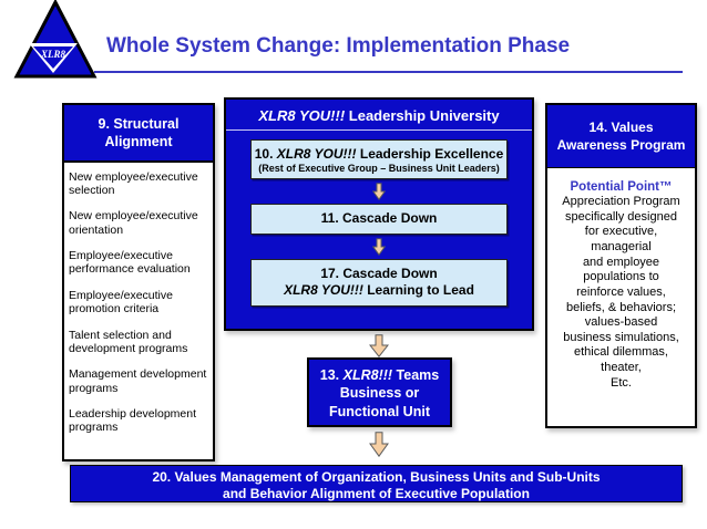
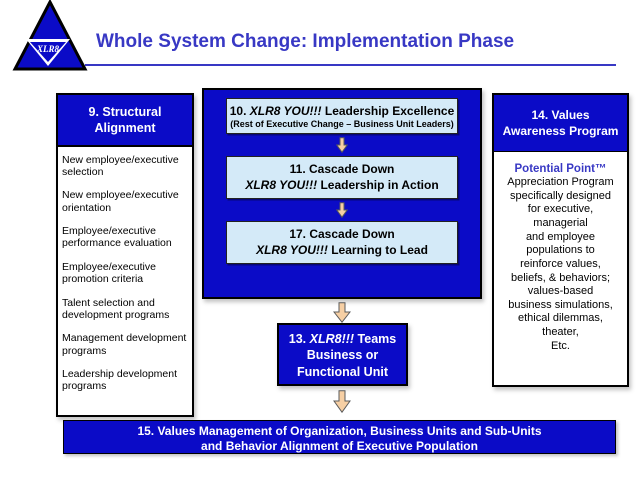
  XLR8
  Whole System Change: Implementation Phase
  9. Structural
  Alignment
  New employee/executive selection
  New employee/executive orientation
  Employee/executive performance evaluation
  Employee/executive promotion criteria
  Talent selection and development programs
  Management development programs
  Leadership development programs
- XLR8 YOU!!! Leadership University
  10. XLR8 YOU!!! Leadership Excellence
- (Rest of Executive Group – Business Unit Leaders)
+ (Rest of Executive Change – Business Unit Leaders)
  11. Cascade Down
+ XLR8 YOU!!! Leadership in Action
  17. Cascade Down
  XLR8 YOU!!! Learning to Lead
  13. XLR8!!! Teams
  Business or
  Functional Unit
- 20. Values Management of Organization, Business Units and Sub-Units
+ 15. Values Management of Organization, Business Units and Sub-Units
  and Behavior Alignment of Executive Population
  14. Values
  Awareness Program
  Potential Point™
  Appreciation Program
  specifically designed
  for executive,
  managerial
  and employee
  populations to
  reinforce values,
  beliefs, & behaviors;
  values-based
  business simulations,
  ethical dilemmas,
  theater,
  Etc.
